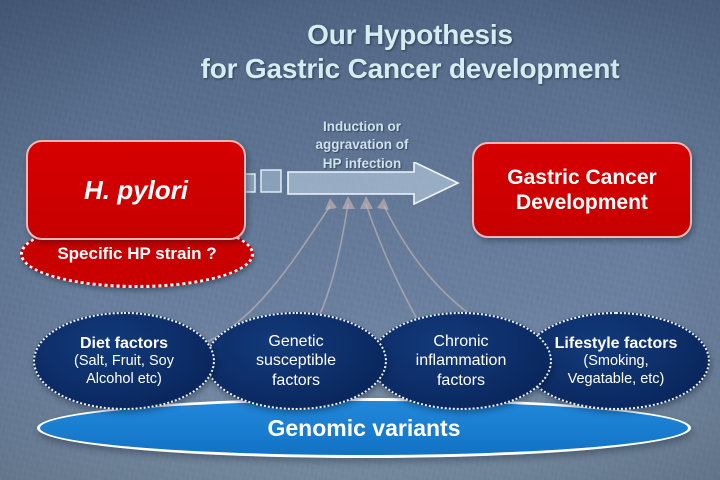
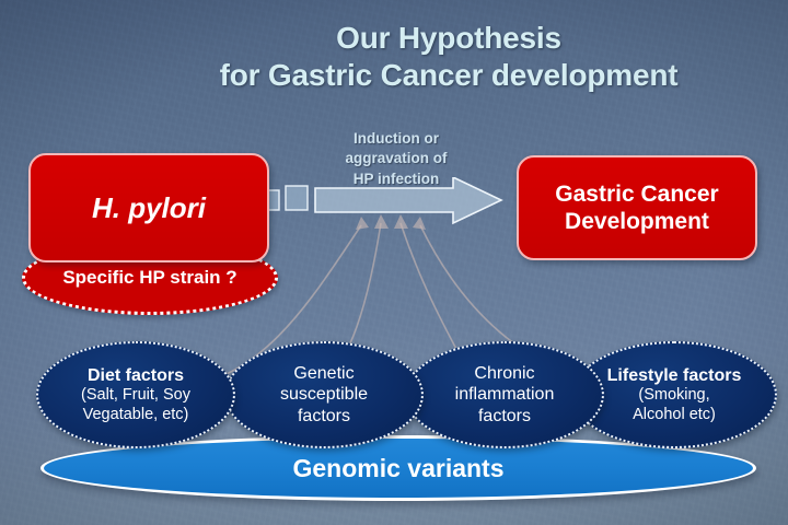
  H. pylori
  Specific HP strain ?
  Induction or
  aggravation of
  HP infection
  Gastric Cancer
  Development
  Diet factors
  (Salt, Fruit, Soy
- Alcohol etc)
+ Vegatable, etc)
  Genetic
  susceptible
  factors
  Chronic
  inflammation
  factors
  Lifestyle factors
  (Smoking,
- Vegatable, etc)
+ Alcohol etc)
  Genomic variants
